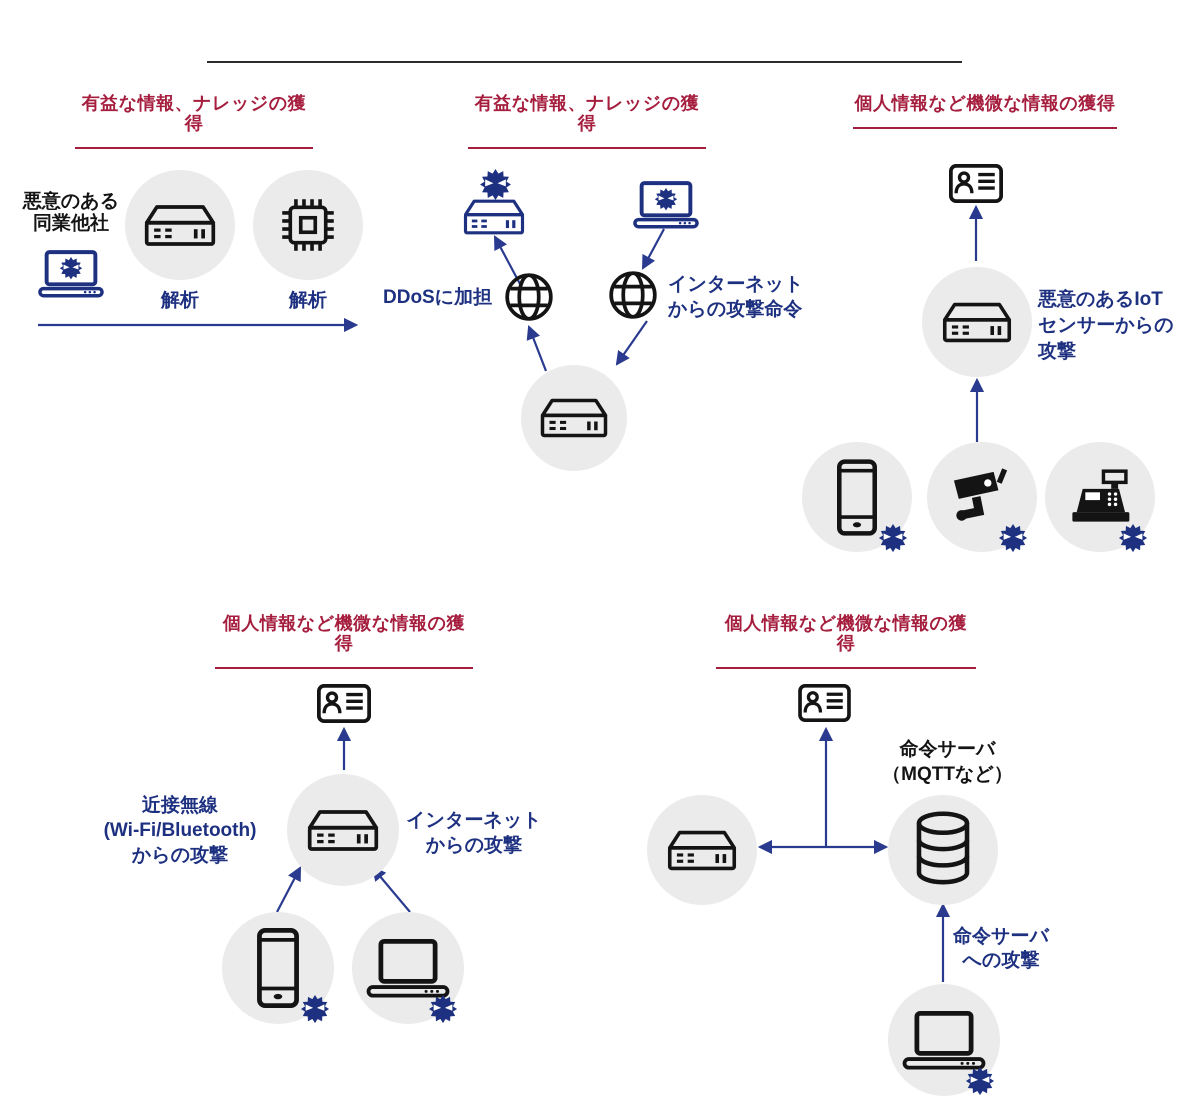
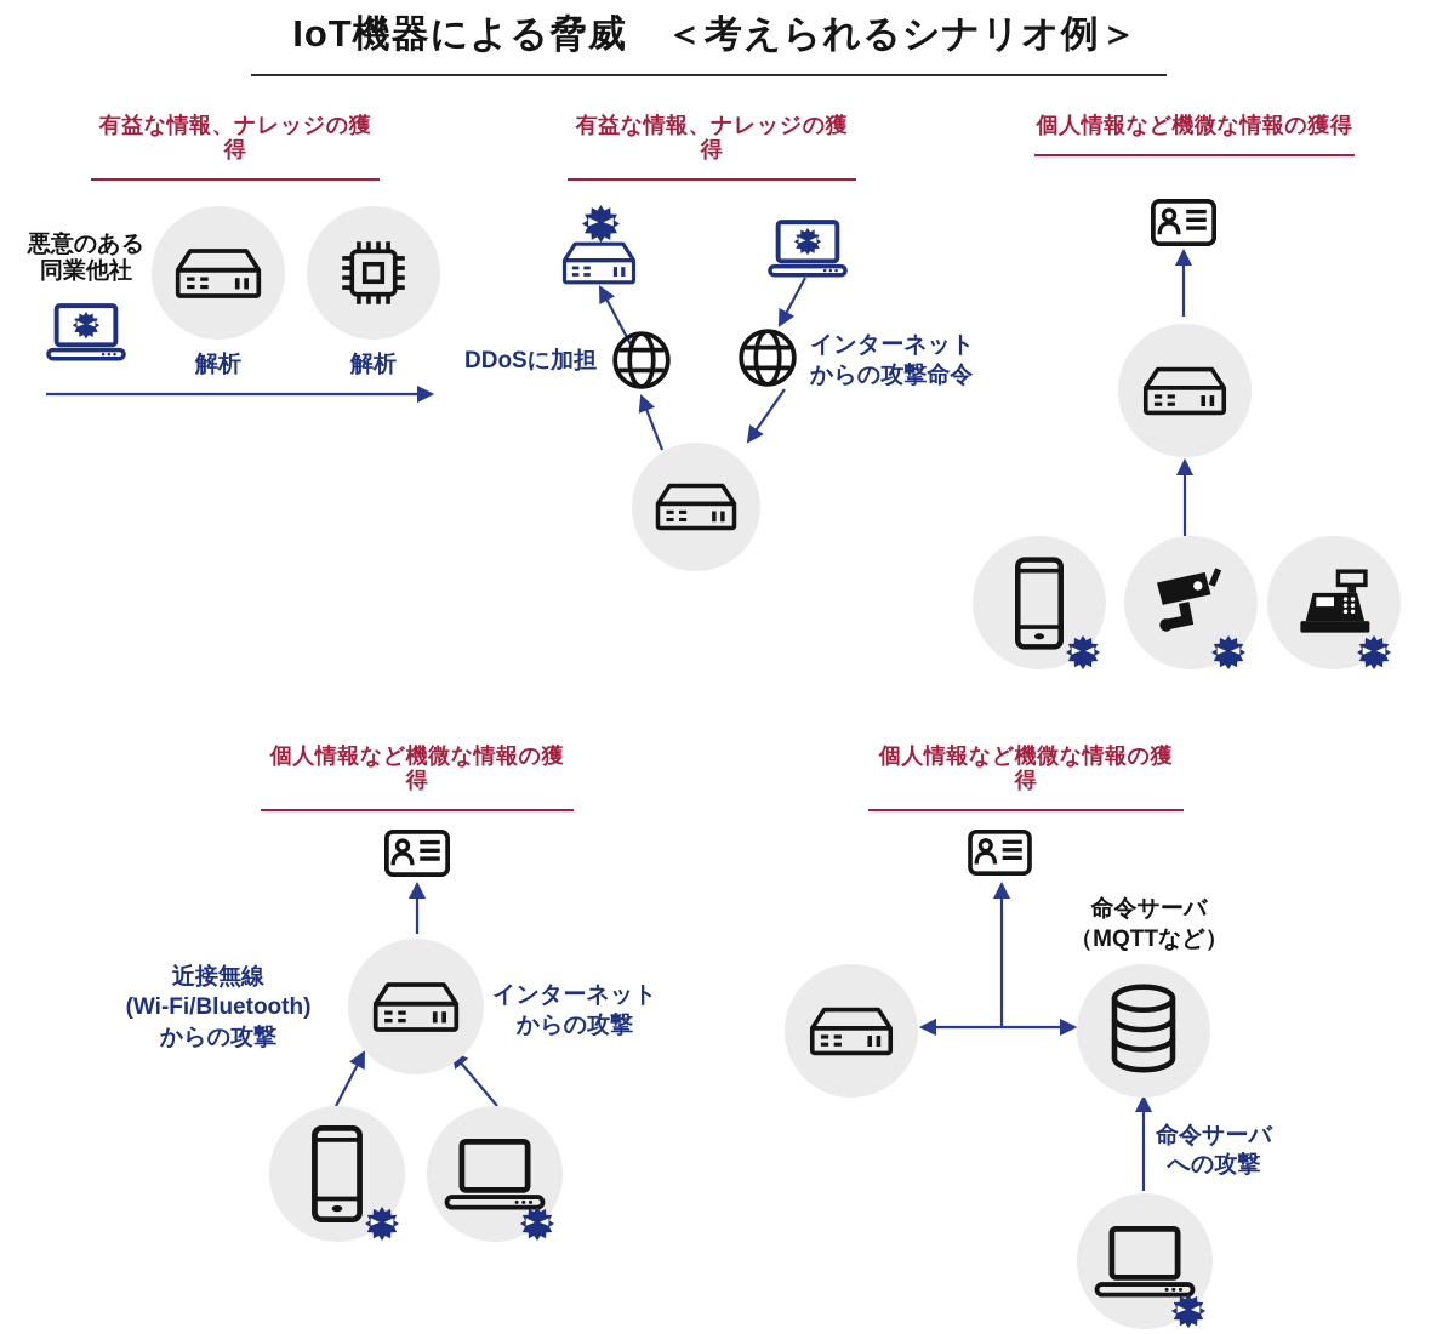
+ IoT機器による脅威 ＜考えられるシナリオ例＞
  有益な情報、ナレッジの獲得
  悪意のある
  同業他社
  解析
  解析
  有益な情報、ナレッジの獲得
  DDoSに加担
  インターネット
  からの攻撃命令
  個人情報など機微な情報の獲得
- 悪意のあるIoT
- センサーからの
- 攻撃
  個人情報など機微な情報の獲得
  近接無線
  (Wi-Fi/Bluetooth)
  からの攻撃
  インターネット
  からの攻撃
  個人情報など機微な情報の獲得
  命令サーバ
  （MQTTなど）
  命令サーバ
  への攻撃
